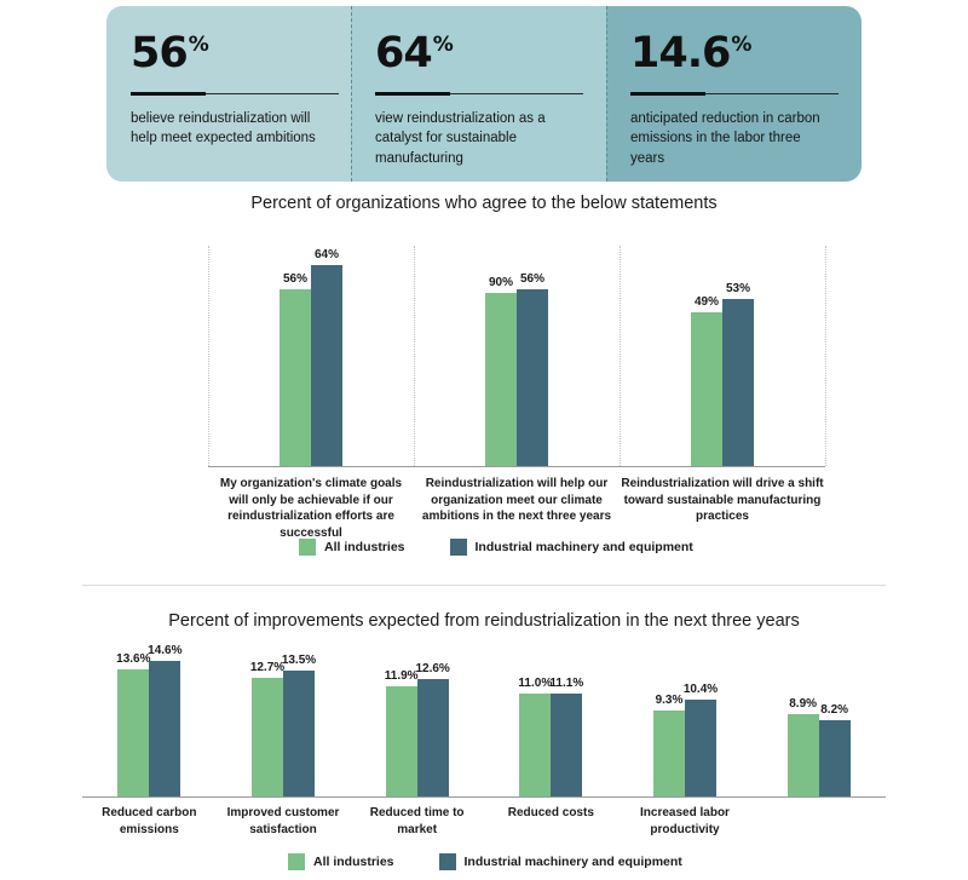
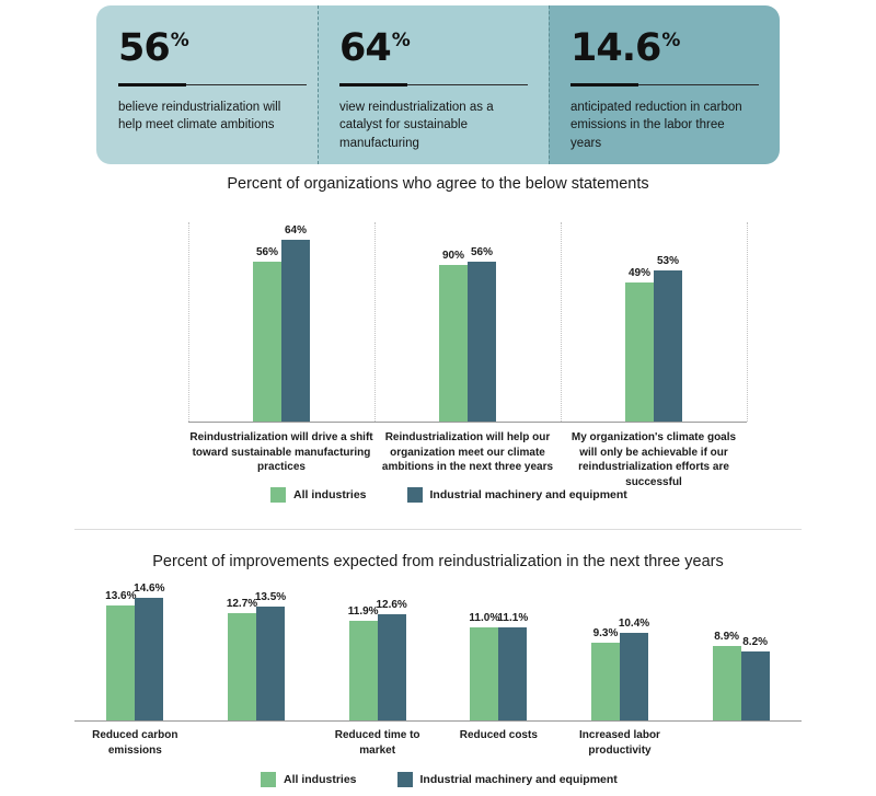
  56
  %
- believe reindustrialization will help meet expected ambitions
+ believe reindustrialization will help meet climate ambitions
  64
  %
  view reindustrialization as a catalyst for sustainable manufacturing
  14.6
  %
  anticipated reduction in carbon emissions in the labor three years
  Percent of organizations who agree to the below statements
  56%
  64%
- My organization's climate goals will only be achievable if our reindustrialization efforts are successful
+ Reindustrialization will drive a shift toward sustainable manufacturing practices
  90%
  56%
  Reindustrialization will help our organization meet our climate ambitions in the next three years
  49%
  53%
- Reindustrialization will drive a shift toward sustainable manufacturing practices
+ My organization's climate goals will only be achievable if our reindustrialization efforts are successful
  All industries
  Industrial machinery and equipment
  Percent of improvements expected from reindustrialization in the next three years
  13.6%
  14.6%
  Reduced carbon emissions
  12.7%
  13.5%
- Improved customer satisfaction
  11.9%
  12.6%
  Reduced time to market
  11.0%
  11.1%
  Reduced costs
  9.3%
  10.4%
  Increased labor productivity
  8.9%
  8.2%
  All industries
  Industrial machinery and equipment
